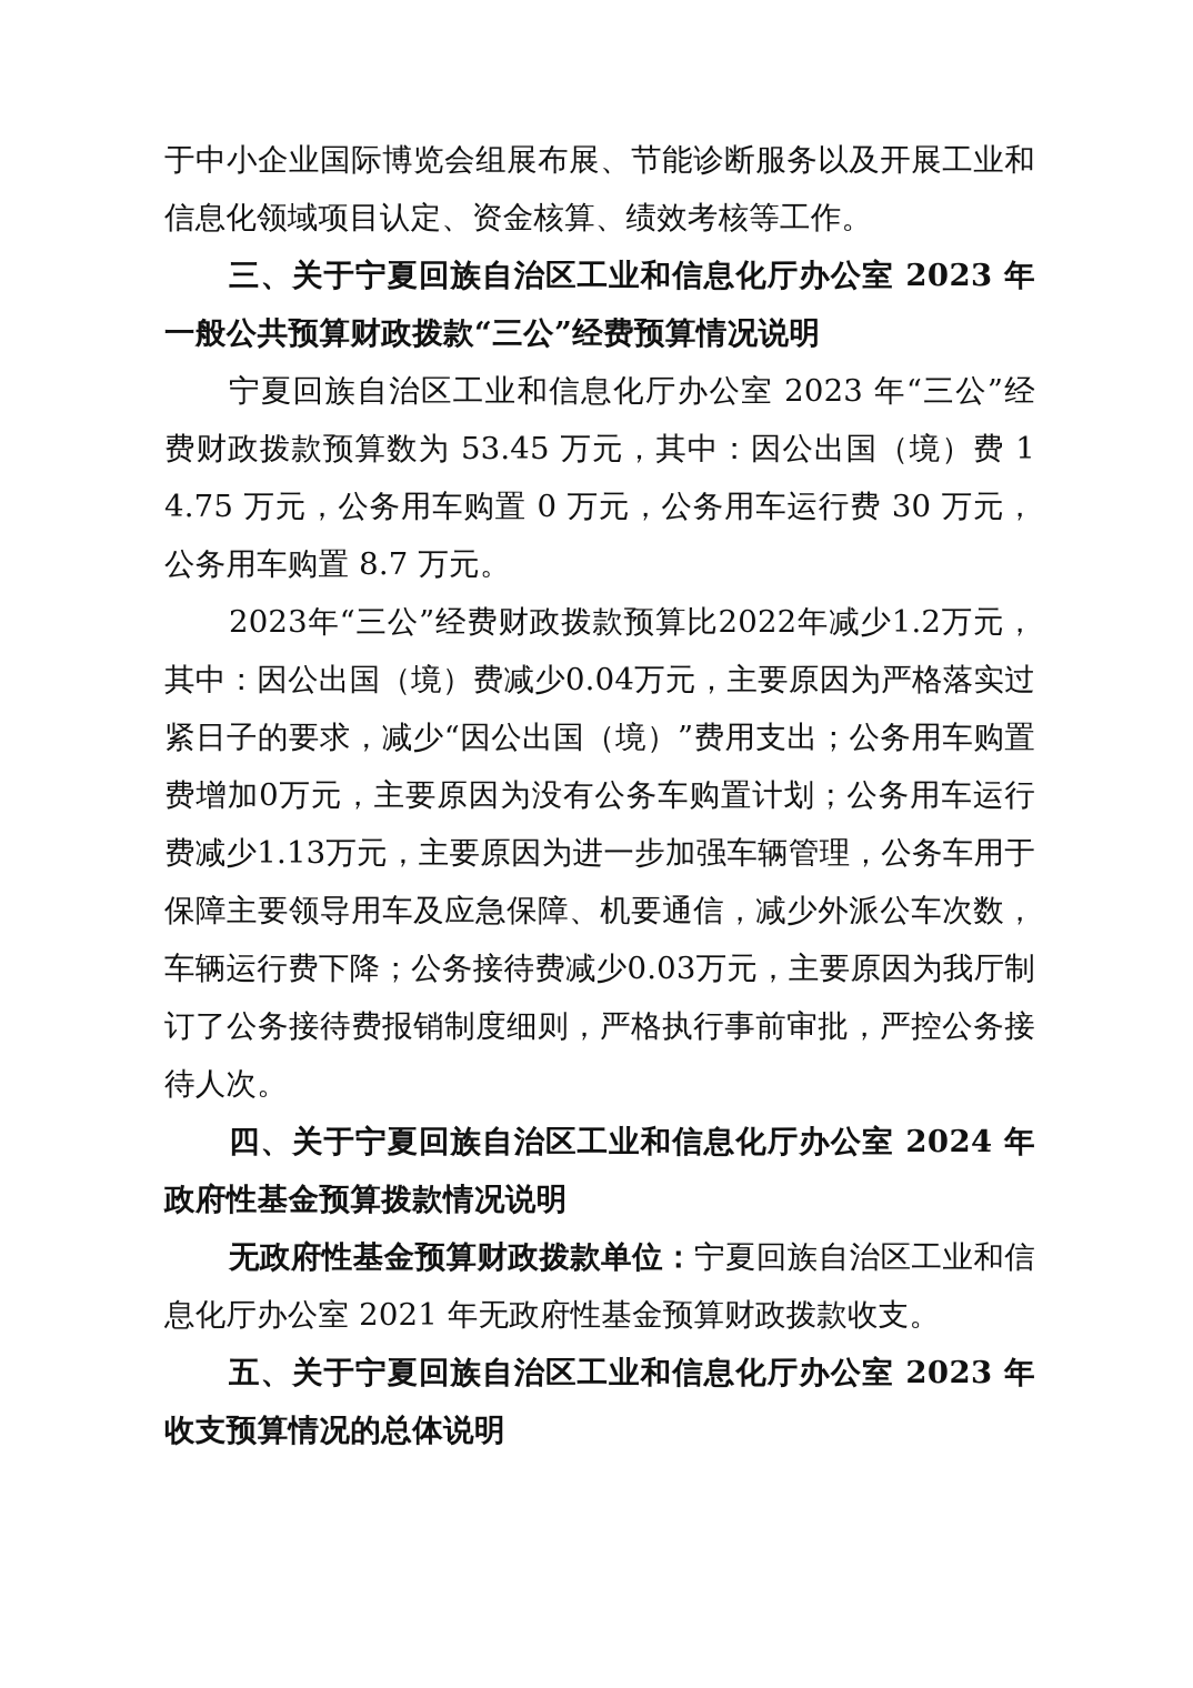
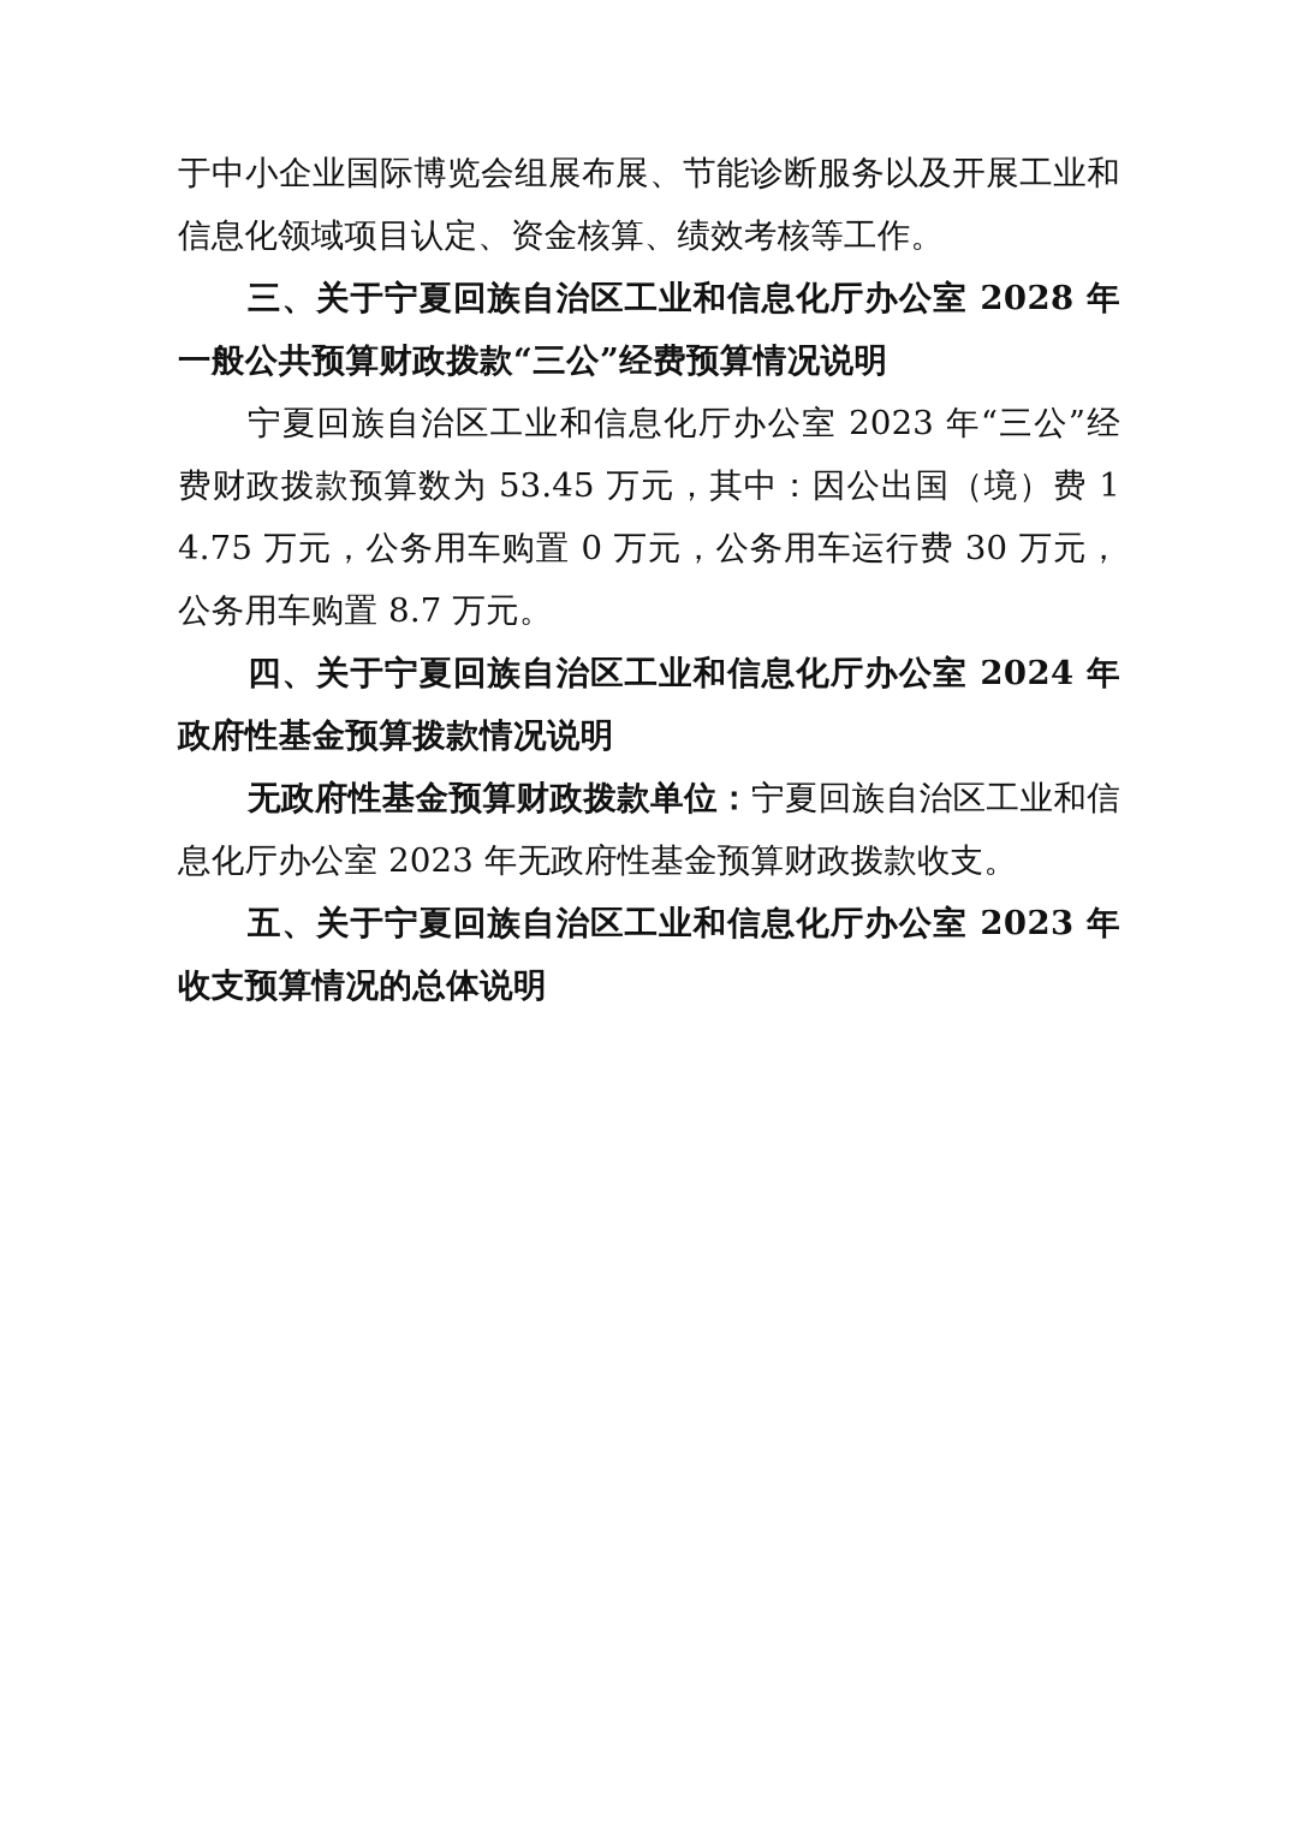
  于中小企业国际博览会组展布展、节能诊断服务以及开展工业和信息化领域项目认定、资金核算、绩效考核等工作。
- 三、关于宁夏回族自治区工业和信息化厅办公室 2023 年一般公共预算财政拨款“三公”经费预算情况说明
+ 三、关于宁夏回族自治区工业和信息化厅办公室 2028 年一般公共预算财政拨款“三公”经费预算情况说明
  宁夏回族自治区工业和信息化厅办公室 2023 年“三公”经费财政拨款预算数为 53.45 万元，其中：因公出国（境）费 14.75 万元，公务用车购置 0 万元，公务用车运行费 30 万元，公务用车购置 8.7 万元。
- 2023年“三公”经费财政拨款预算比2022年减少1.2万元，其中：因公出国（境）费减少0.04万元，主要原因为严格落实过紧日子的要求，减少“因公出国（境）”费用支出；公务用车购置费增加0万元，主要原因为没有公务车购置计划；公务用车运行费减少1.13万元，主要原因为进一步加强车辆管理，公务车用于保障主要领导用车及应急保障、机要通信，减少外派公车次数，车辆运行费下降；公务接待费减少0.03万元，主要原因为我厅制订了公务接待费报销制度细则，严格执行事前审批，严控公务接待人次。
  四、关于宁夏回族自治区工业和信息化厅办公室 2024 年政府性基金预算拨款情况说明
- 无政府性基金预算财政拨款单位：宁夏回族自治区工业和信息化厅办公室 2021 年无政府性基金预算财政拨款收支。
+ 无政府性基金预算财政拨款单位：宁夏回族自治区工业和信息化厅办公室 2023 年无政府性基金预算财政拨款收支。
  五、关于宁夏回族自治区工业和信息化厅办公室 2023 年收支预算情况的总体说明
